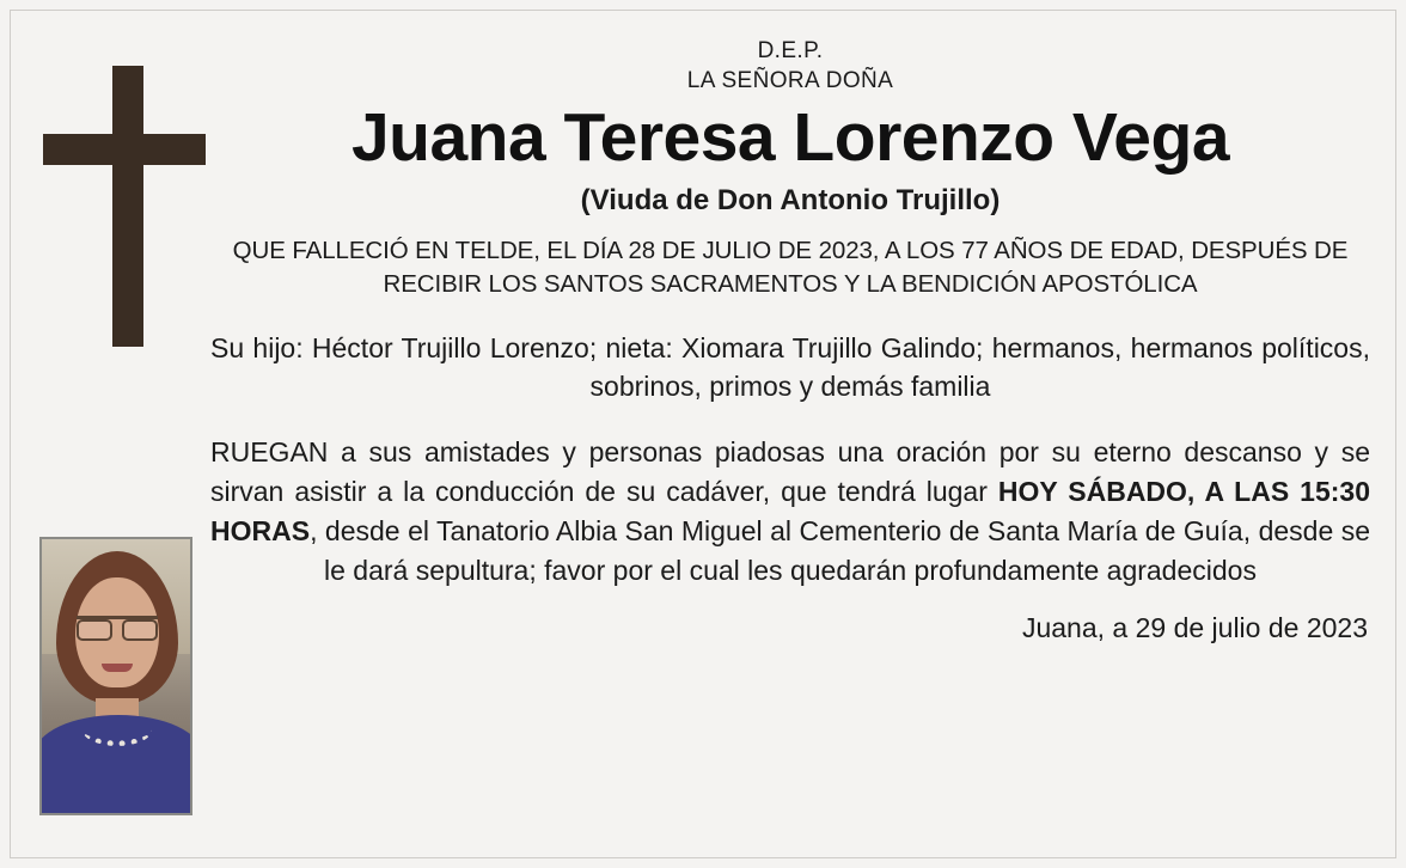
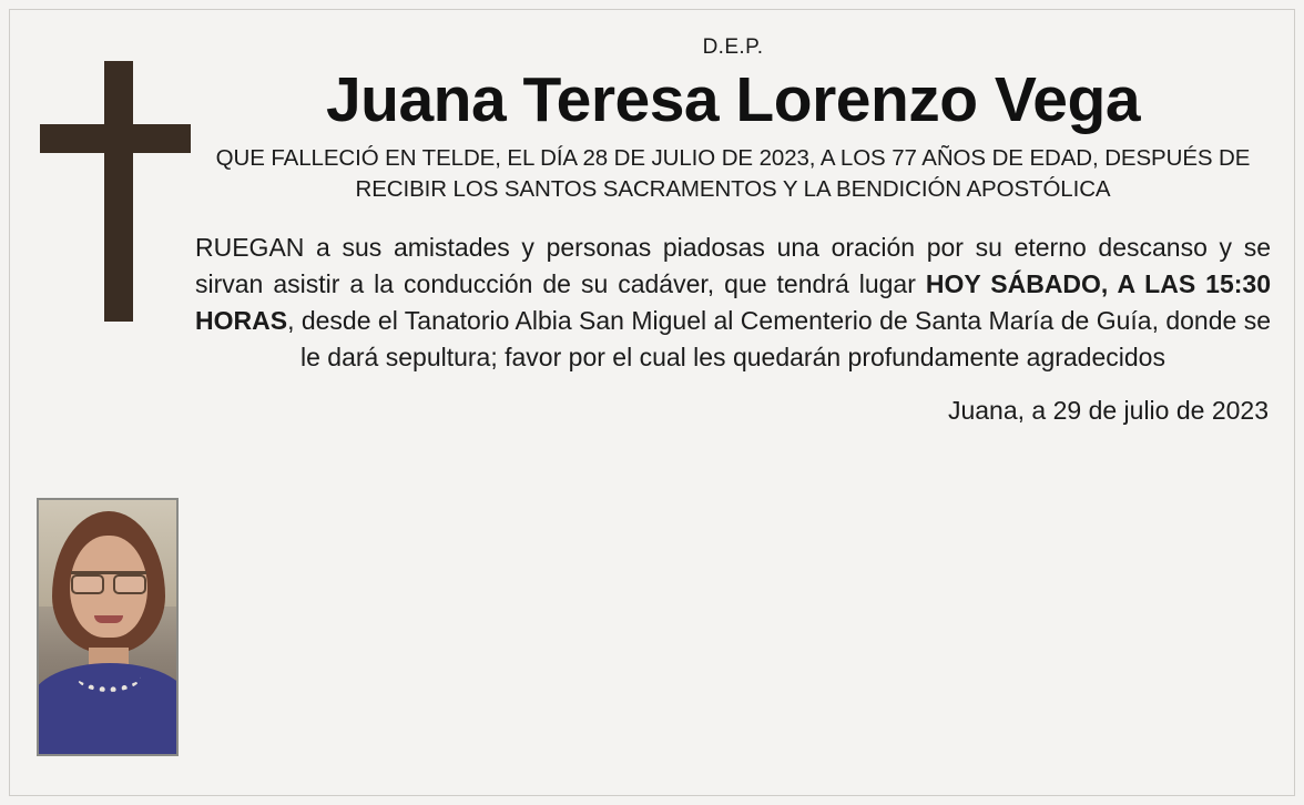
  D.E.P.
- LA SEÑORA DOÑA
  Juana Teresa Lorenzo Vega
- (Viuda de Don Antonio Trujillo)
  QUE FALLECIÓ EN TELDE, EL DÍA 28 DE JULIO DE 2023, A LOS 77 AÑOS DE EDAD, DESPUÉS DE RECIBIR LOS SANTOS SACRAMENTOS Y LA BENDICIÓN APOSTÓLICA
- Su hijo: Héctor Trujillo Lorenzo; nieta: Xiomara Trujillo Galindo; hermanos, hermanos políticos, sobrinos, primos y demás familia
- RUEGAN a sus amistades y personas piadosas una oración por su eterno descanso y se sirvan asistir a la conducción de su cadáver, que tendrá lugar HOY SÁBADO, A LAS 15:30 HORAS, desde el Tanatorio Albia San Miguel al Cementerio de Santa María de Guía, desde se le dará sepultura; favor por el cual les quedarán profundamente agradecidos
+ RUEGAN a sus amistades y personas piadosas una oración por su eterno descanso y se sirvan asistir a la conducción de su cadáver, que tendrá lugar HOY SÁBADO, A LAS 15:30 HORAS, desde el Tanatorio Albia San Miguel al Cementerio de Santa María de Guía, donde se le dará sepultura; favor por el cual les quedarán profundamente agradecidos
  Juana, a 29 de julio de 2023
